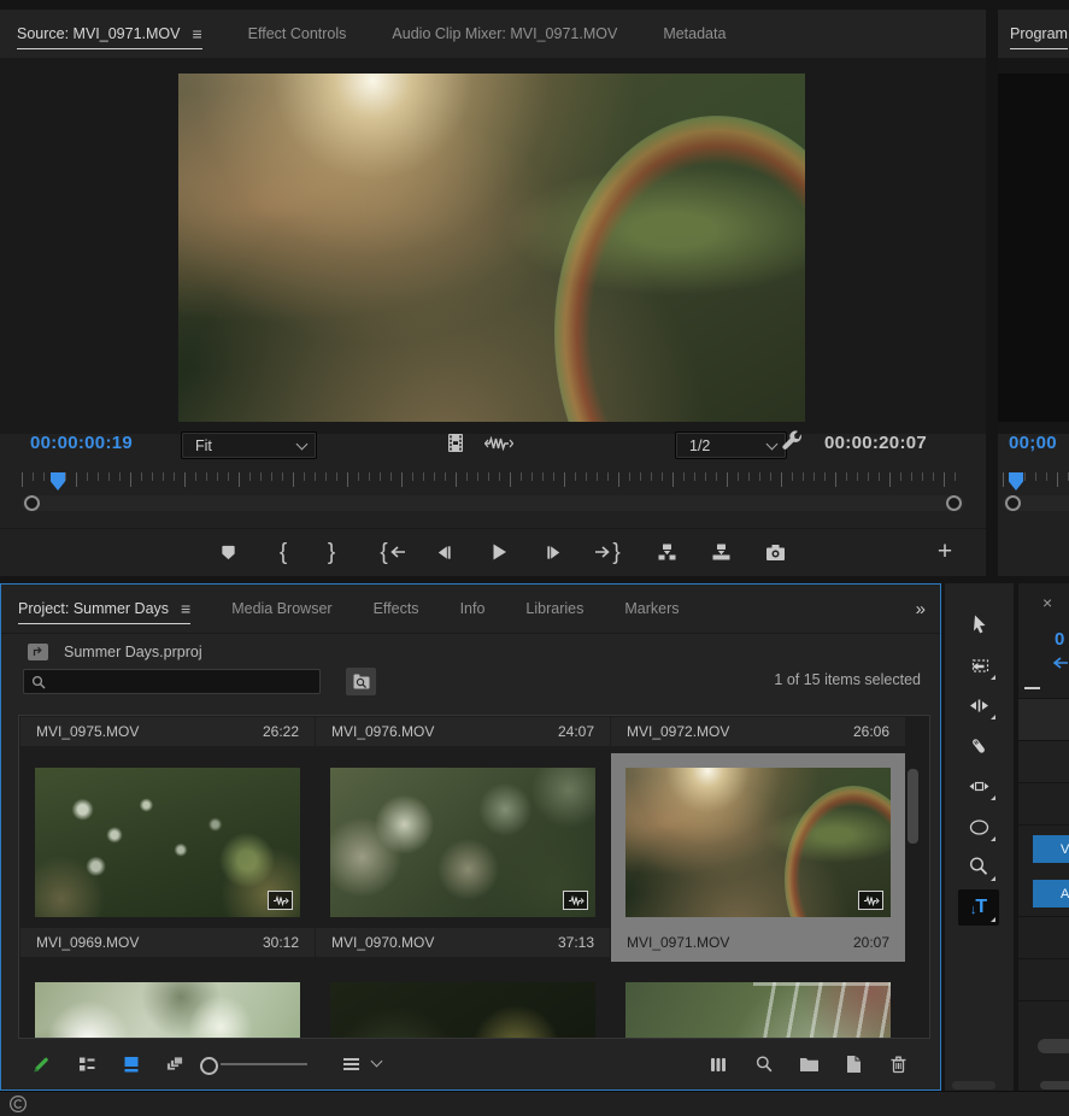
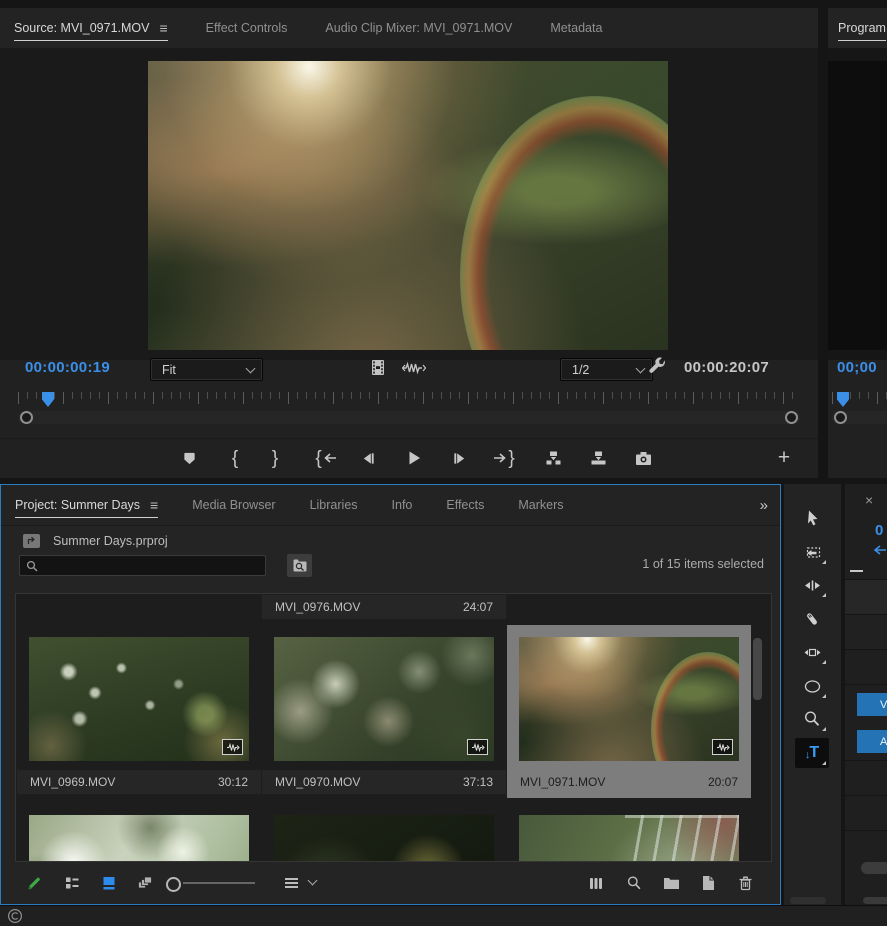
  Source: MVI_0971.MOV
  ≡
  Effect Controls
  Audio Clip Mixer: MVI_0971.MOV
  Metadata
  00:00:00:19
  Fit
  1/2
  00:00:20:07
  {
  }
  {
  }
  +
  Program
  00;00
  Project: Summer Days
  ≡
  Media Browser
- Effects
+ Libraries
  Info
- Libraries
+ Effects
  Markers
  »
  Summer Days.prproj
  1 of 15 items selected
- MVI_0975.MOV
- 26:22
  MVI_0976.MOV
  24:07
- MVI_0972.MOV
- 26:06
  MVI_0969.MOV
  30:12
  MVI_0970.MOV
  37:13
  MVI_0971.MOV
  20:07
  ↓
  T
  ×
  0
  V
  A
